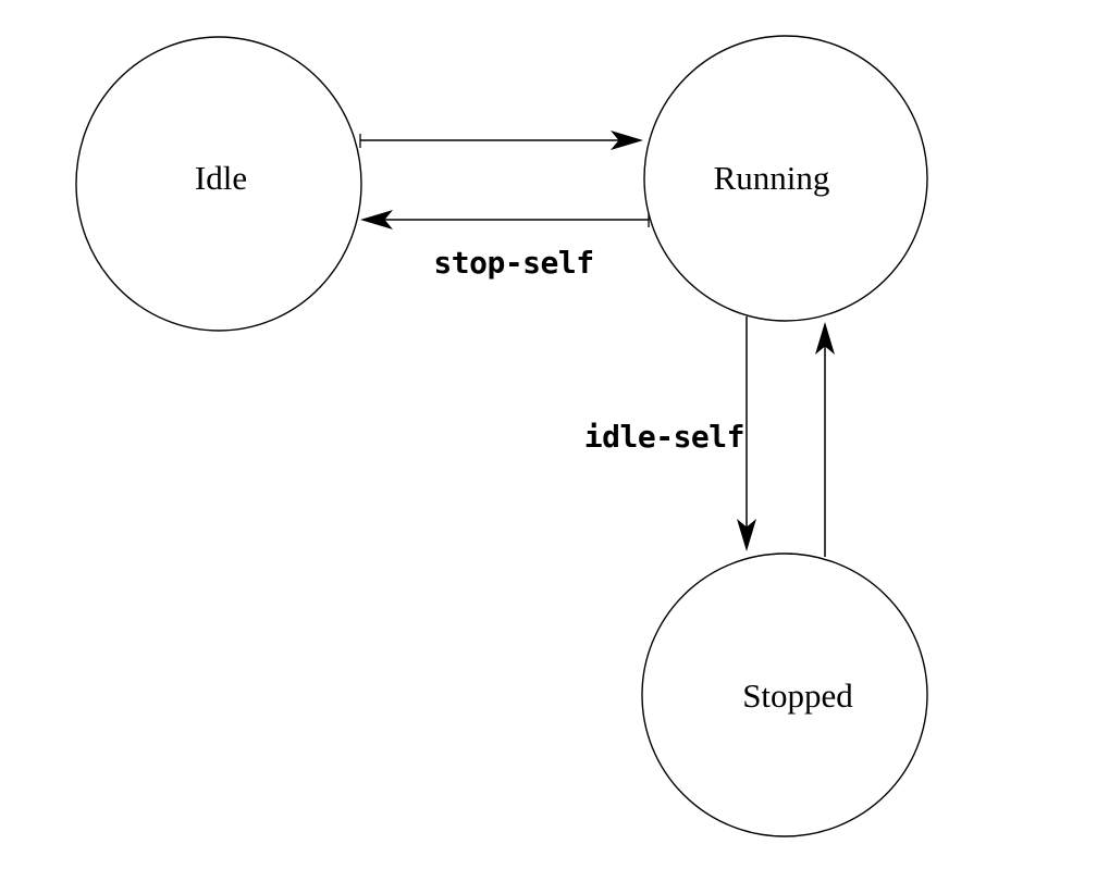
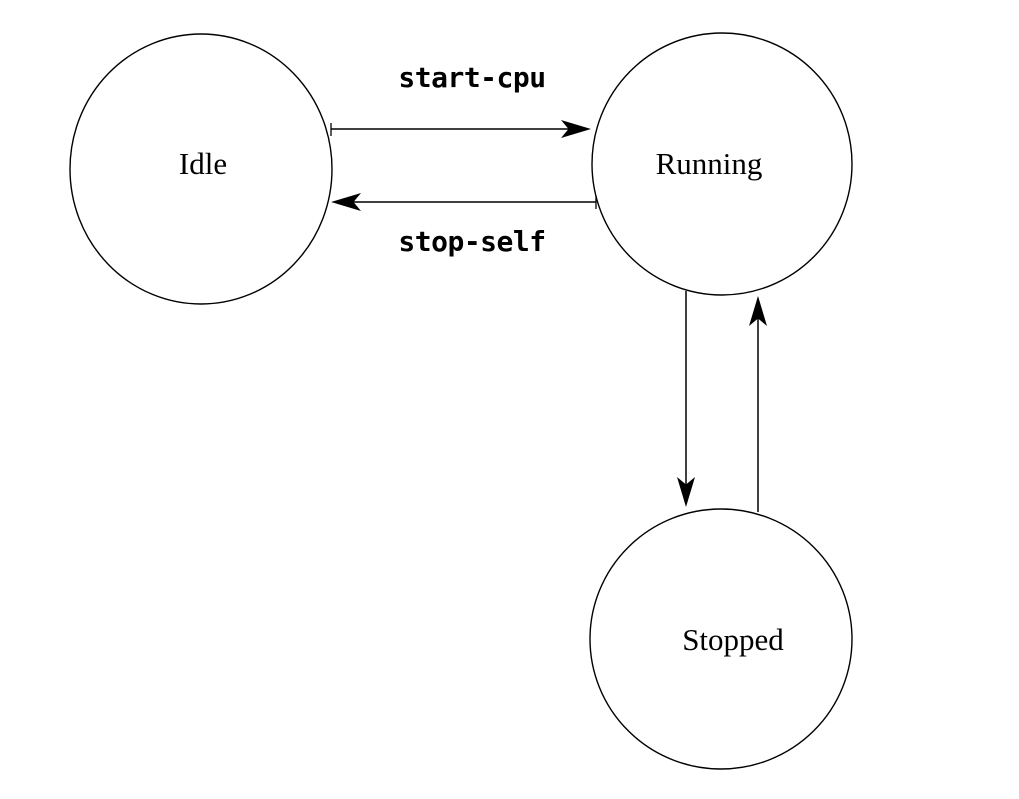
  Idle
  Running
  Stopped
+ start-cpu
  stop-self
- idle-self
